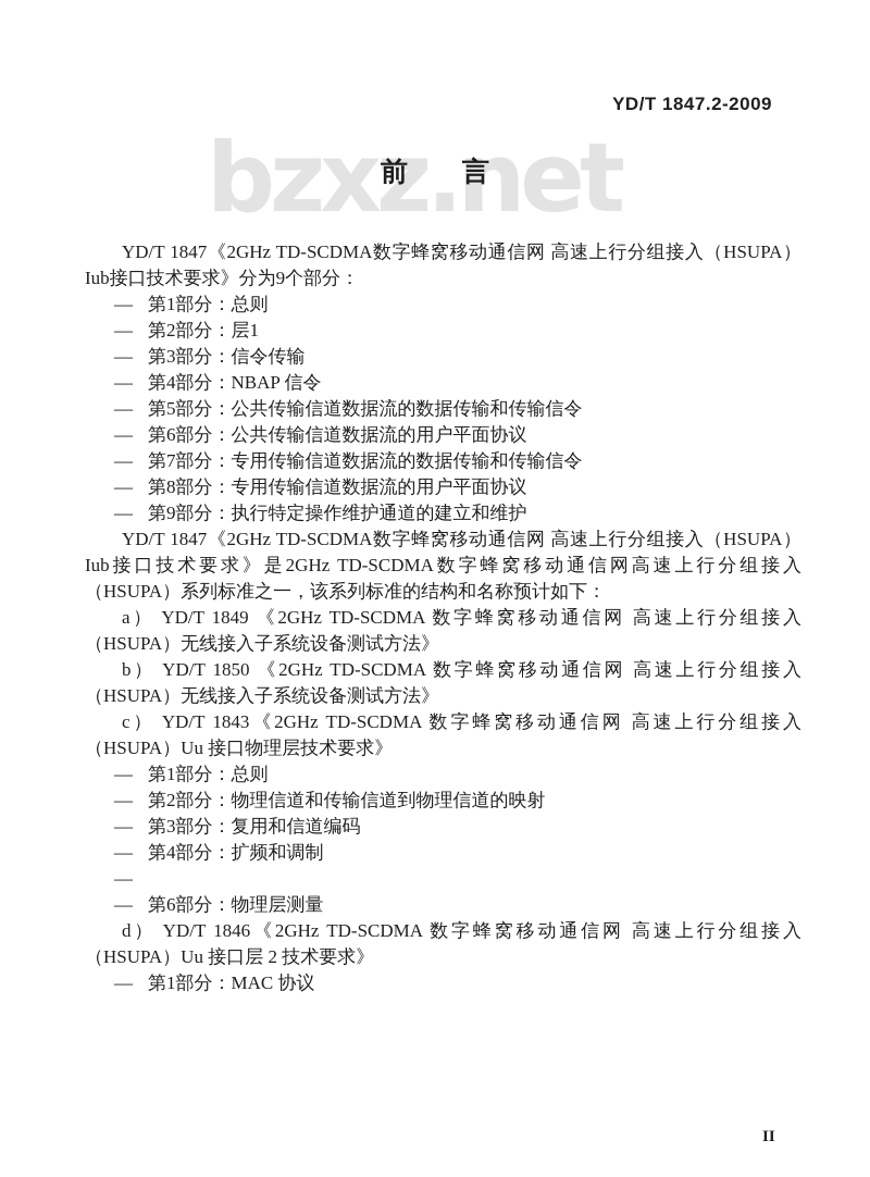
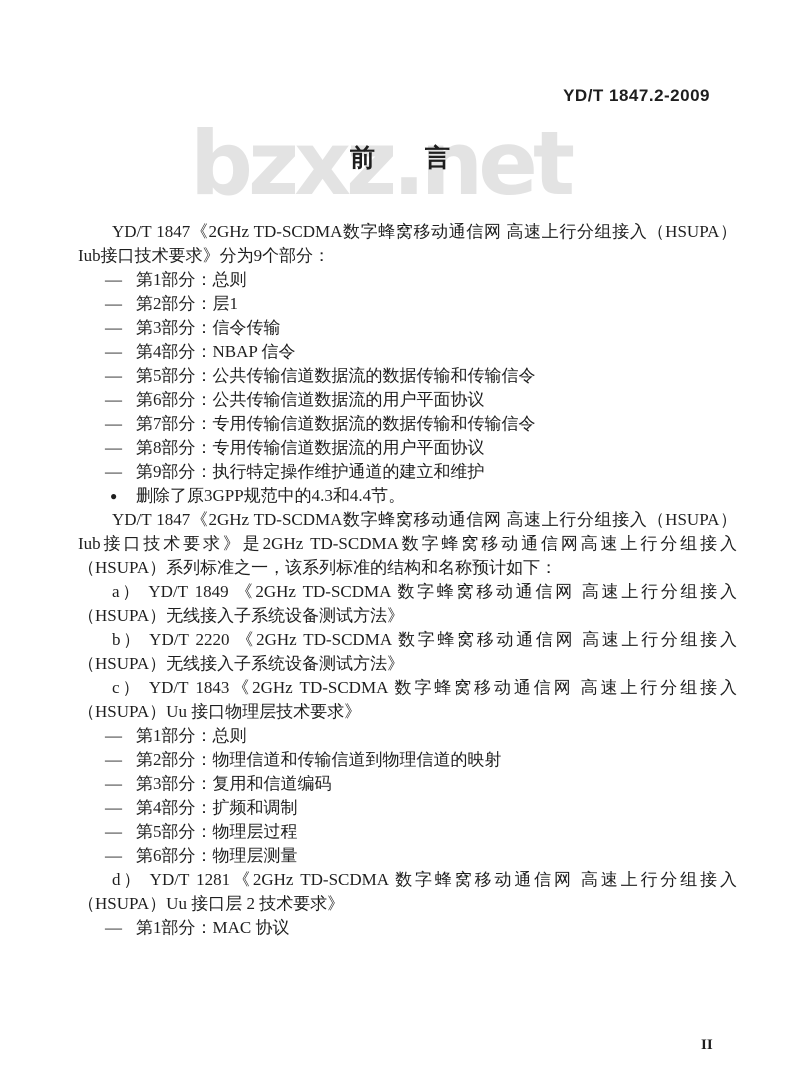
  YD/T 1847.2-2009
  bzxz.net
  前 言
  YD/T 1847《2GHz TD-SCDMA数字蜂窝移动通信网 高速上行分组接入（HSUPA）Iub接口技术要求》分为9个部分：
  —
  第1部分：总则
  —
  第2部分：层1
  —
  第3部分：信令传输
  —
  第4部分：NBAP 信令
  —
  第5部分：公共传输信道数据流的数据传输和传输信令
  —
  第6部分：公共传输信道数据流的用户平面协议
  —
  第7部分：专用传输信道数据流的数据传输和传输信令
  —
  第8部分：专用传输信道数据流的用户平面协议
  —
  第9部分：执行特定操作维护通道的建立和维护
+ ●
+ 删除了原3GPP规范中的4.3和4.4节。
  YD/T 1847《2GHz TD-SCDMA数字蜂窝移动通信网 高速上行分组接入（HSUPA）Iub接口技术要求》是2GHz TD-SCDMA数字蜂窝移动通信网高速上行分组接入（HSUPA）系列标准之一，该系列标准的结构和名称预计如下：
  a） YD/T 1849 《2GHz TD-SCDMA 数字蜂窝移动通信网 高速上行分组接入（HSUPA）无线接入子系统设备测试方法》
- b） YD/T 1850 《2GHz TD-SCDMA 数字蜂窝移动通信网 高速上行分组接入（HSUPA）无线接入子系统设备测试方法》
+ b） YD/T 2220 《2GHz TD-SCDMA 数字蜂窝移动通信网 高速上行分组接入（HSUPA）无线接入子系统设备测试方法》
  c） YD/T 1843《2GHz TD-SCDMA 数字蜂窝移动通信网 高速上行分组接入（HSUPA）Uu 接口物理层技术要求》
  —
  第1部分：总则
  —
  第2部分：物理信道和传输信道到物理信道的映射
  —
  第3部分：复用和信道编码
  —
  第4部分：扩频和调制
  —
+ 第5部分：物理层过程
  —
  第6部分：物理层测量
- d） YD/T 1846《2GHz TD-SCDMA 数字蜂窝移动通信网 高速上行分组接入（HSUPA）Uu 接口层 2 技术要求》
+ d） YD/T 1281《2GHz TD-SCDMA 数字蜂窝移动通信网 高速上行分组接入（HSUPA）Uu 接口层 2 技术要求》
  —
  第1部分：MAC 协议
  II
